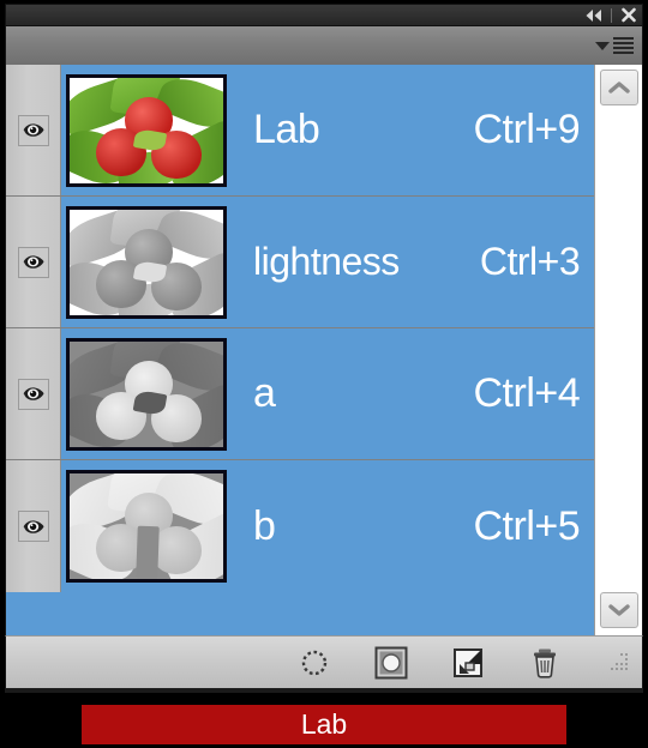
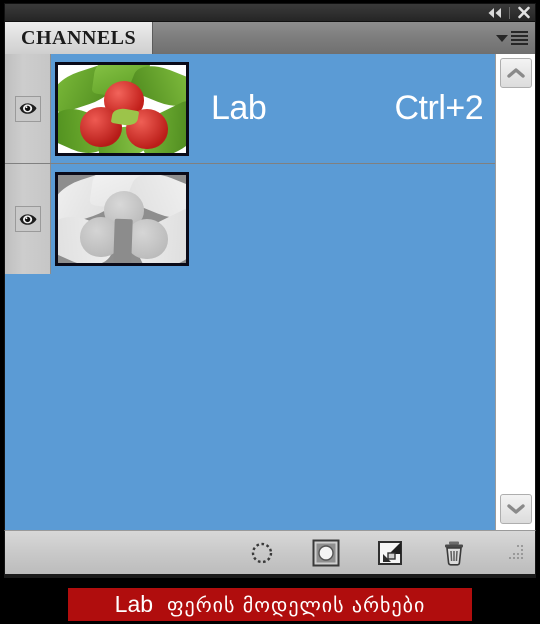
+ CHANNELS
  Lab
- Ctrl+9
+ Ctrl+2
- lightness
- Ctrl+3
- a
- Ctrl+4
- b
- Ctrl+5
  Lab
+ ფერის მოდელის არხები
